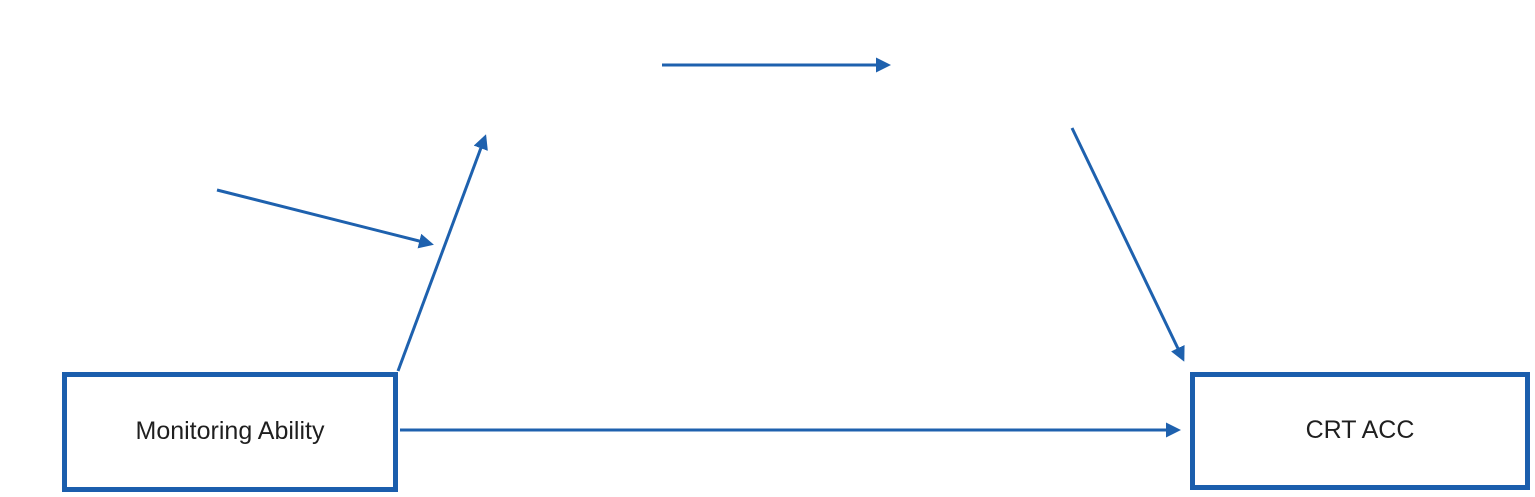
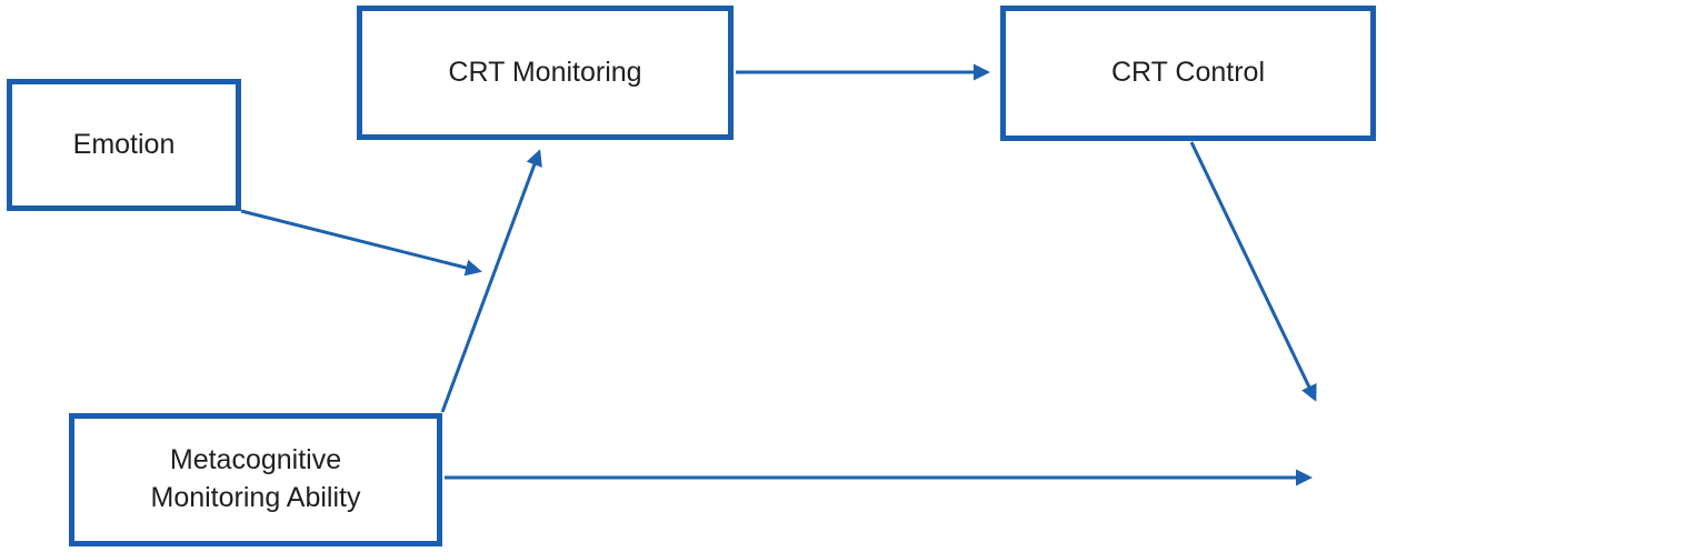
+ Emotion
+ CRT Monitoring
+ CRT Control
+ Metacognitive
  Monitoring Ability
- CRT ACC
